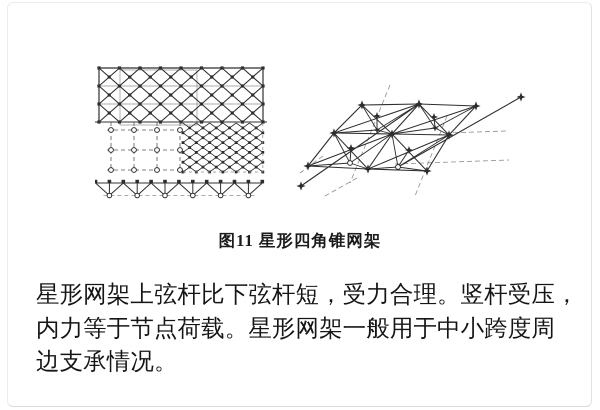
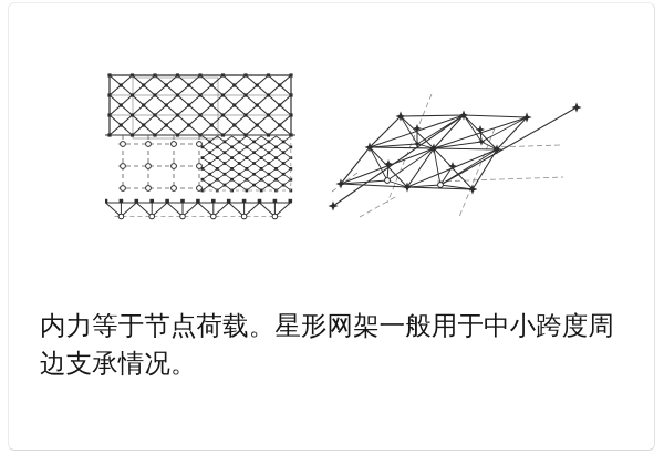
- 图11 星形四角锥网架
- 星形网架上弦杆比下弦杆短，受力合理。竖杆受压，
  内力等于节点荷载。星形网架一般用于中小跨度周
  边支承情况。
